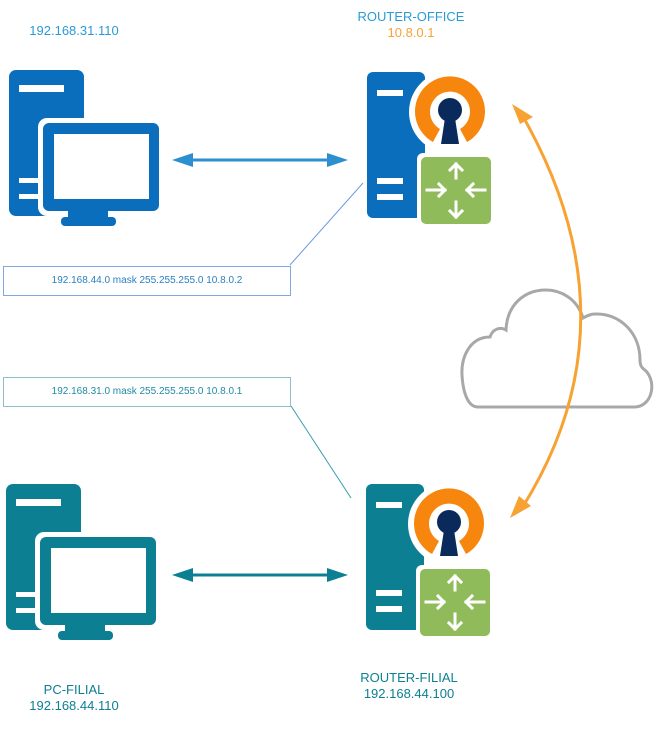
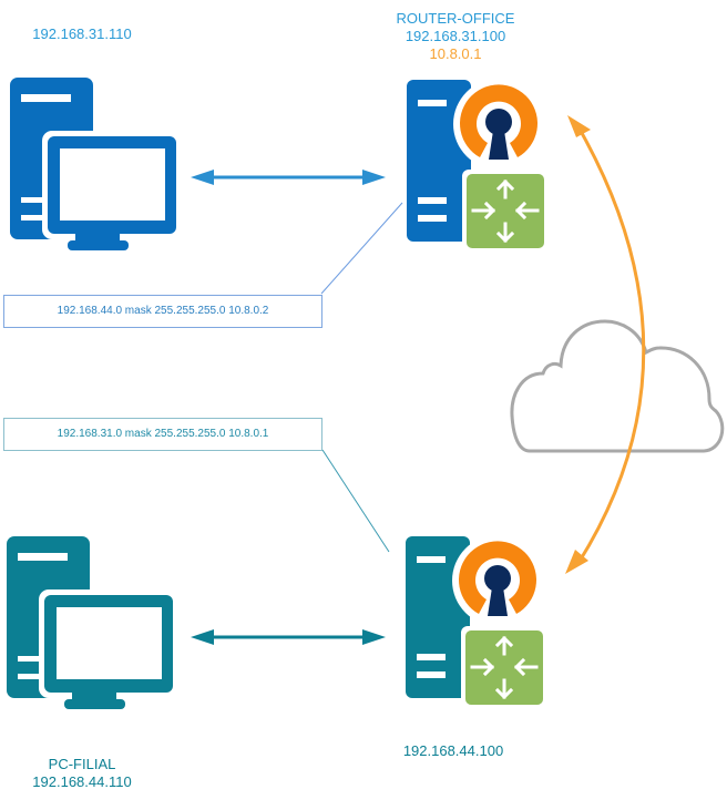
  192.168.31.110
  ROUTER-OFFICE
+ 192.168.31.100
  10.8.0.1
  PC-FILIAL
  192.168.44.110
- ROUTER-FILIAL
  192.168.44.100
  192.168.44.0 mask 255.255.255.0 10.8.0.2
  192.168.31.0 mask 255.255.255.0 10.8.0.1
